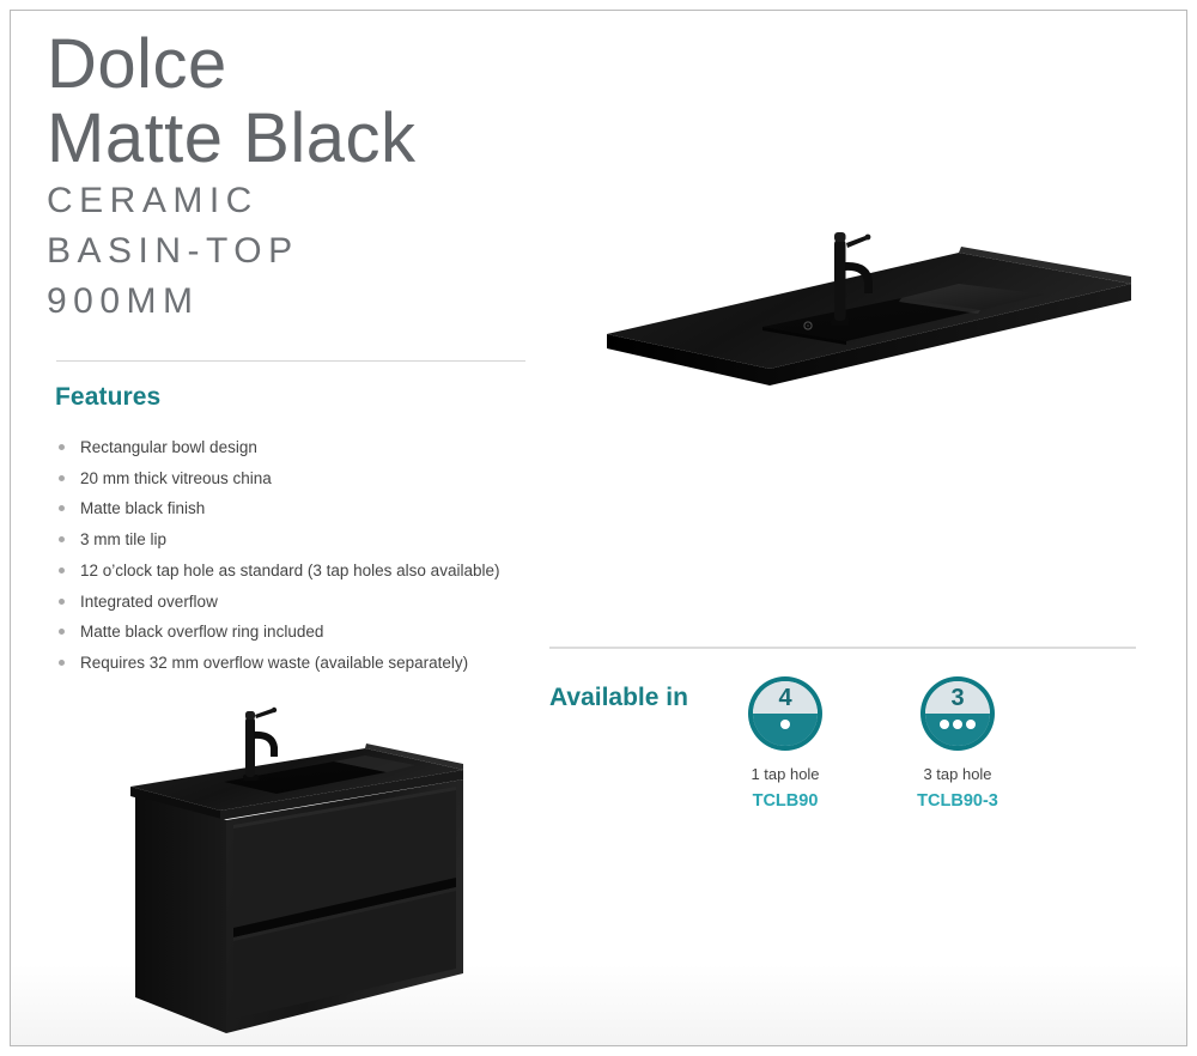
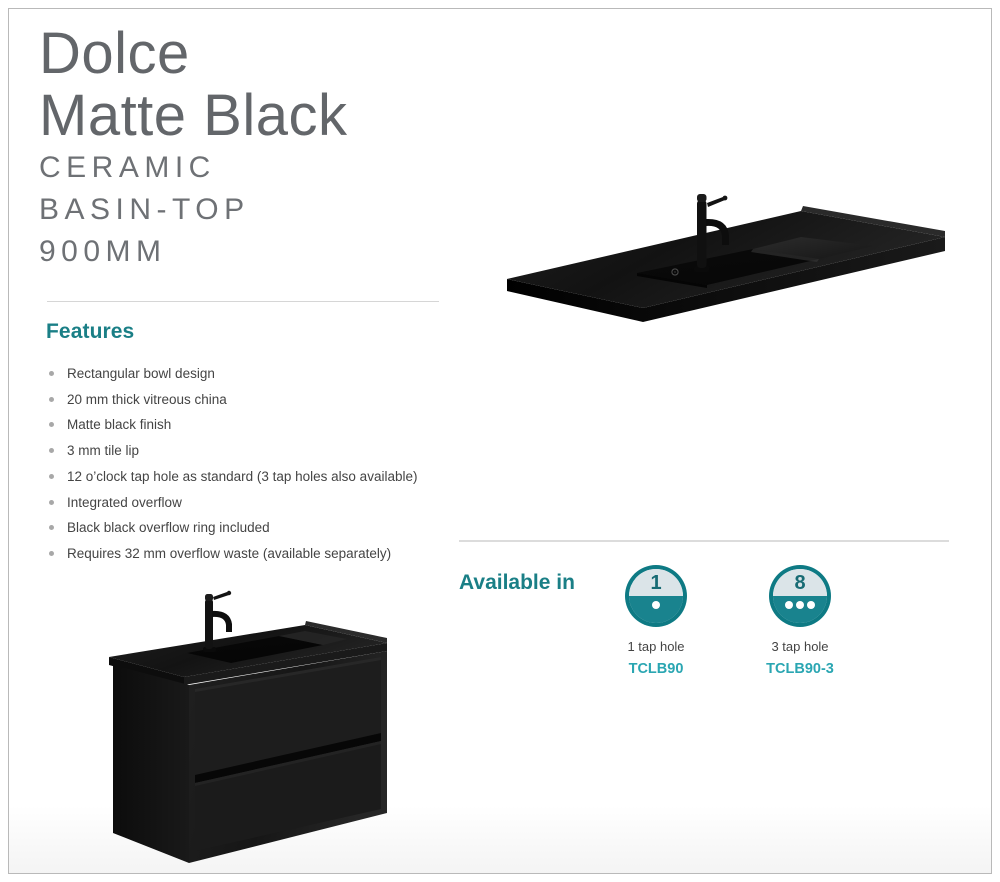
  Dolce
  Matte Black
  CERAMIC
  BASIN-TOP
  900MM
  Features
  Rectangular bowl design
  20 mm thick vitreous china
  Matte black finish
  3 mm tile lip
  12 o’clock tap hole as standard (3 tap holes also available)
  Integrated overflow
- Matte black overflow ring included
+ Black black overflow ring included
  Requires 32 mm overflow waste (available separately)
  Available in
- 4
+ 1
  1 tap hole
  TCLB90
- 3
+ 8
  3 tap hole
  TCLB90-3
